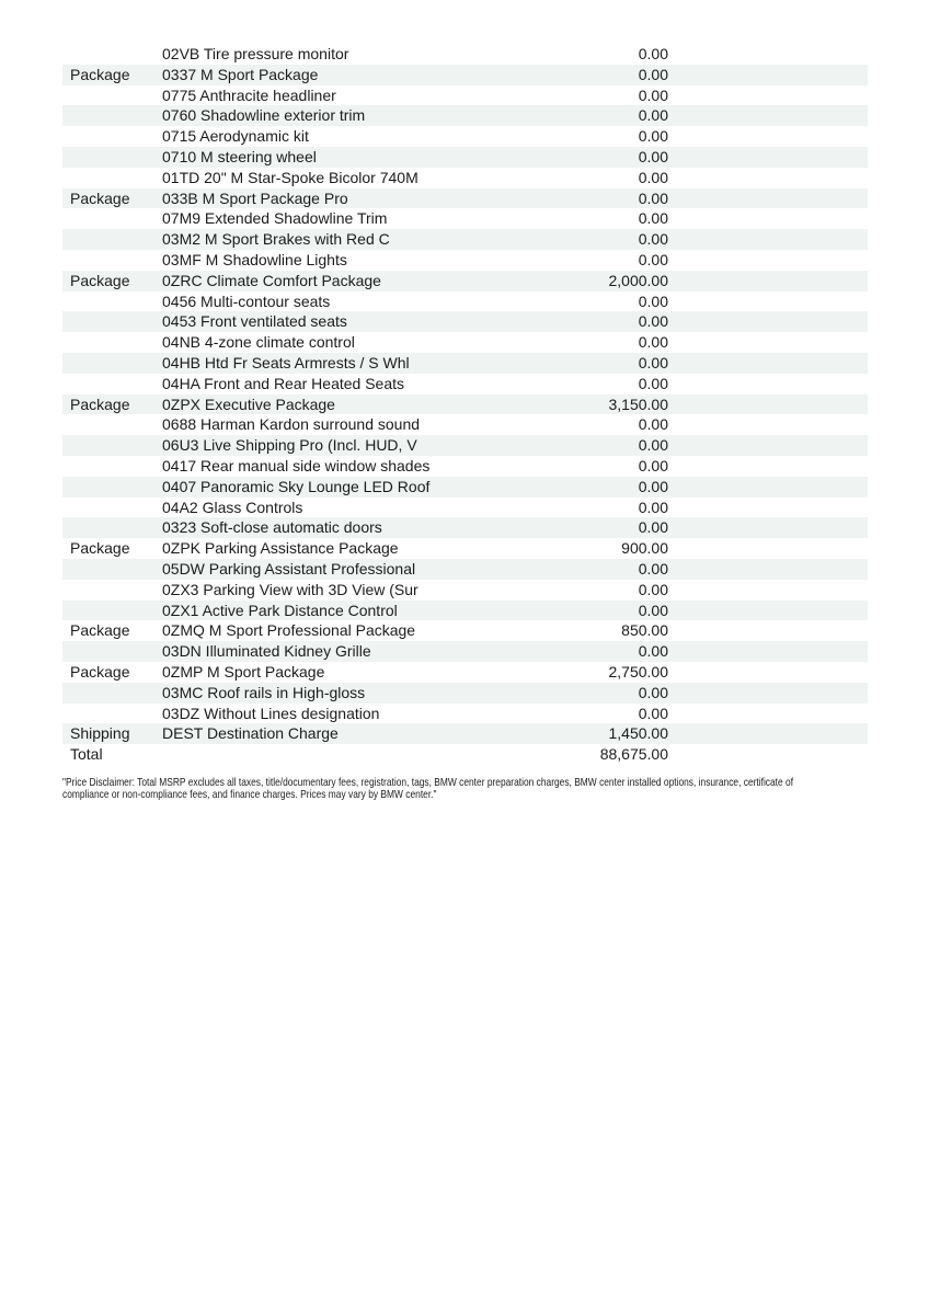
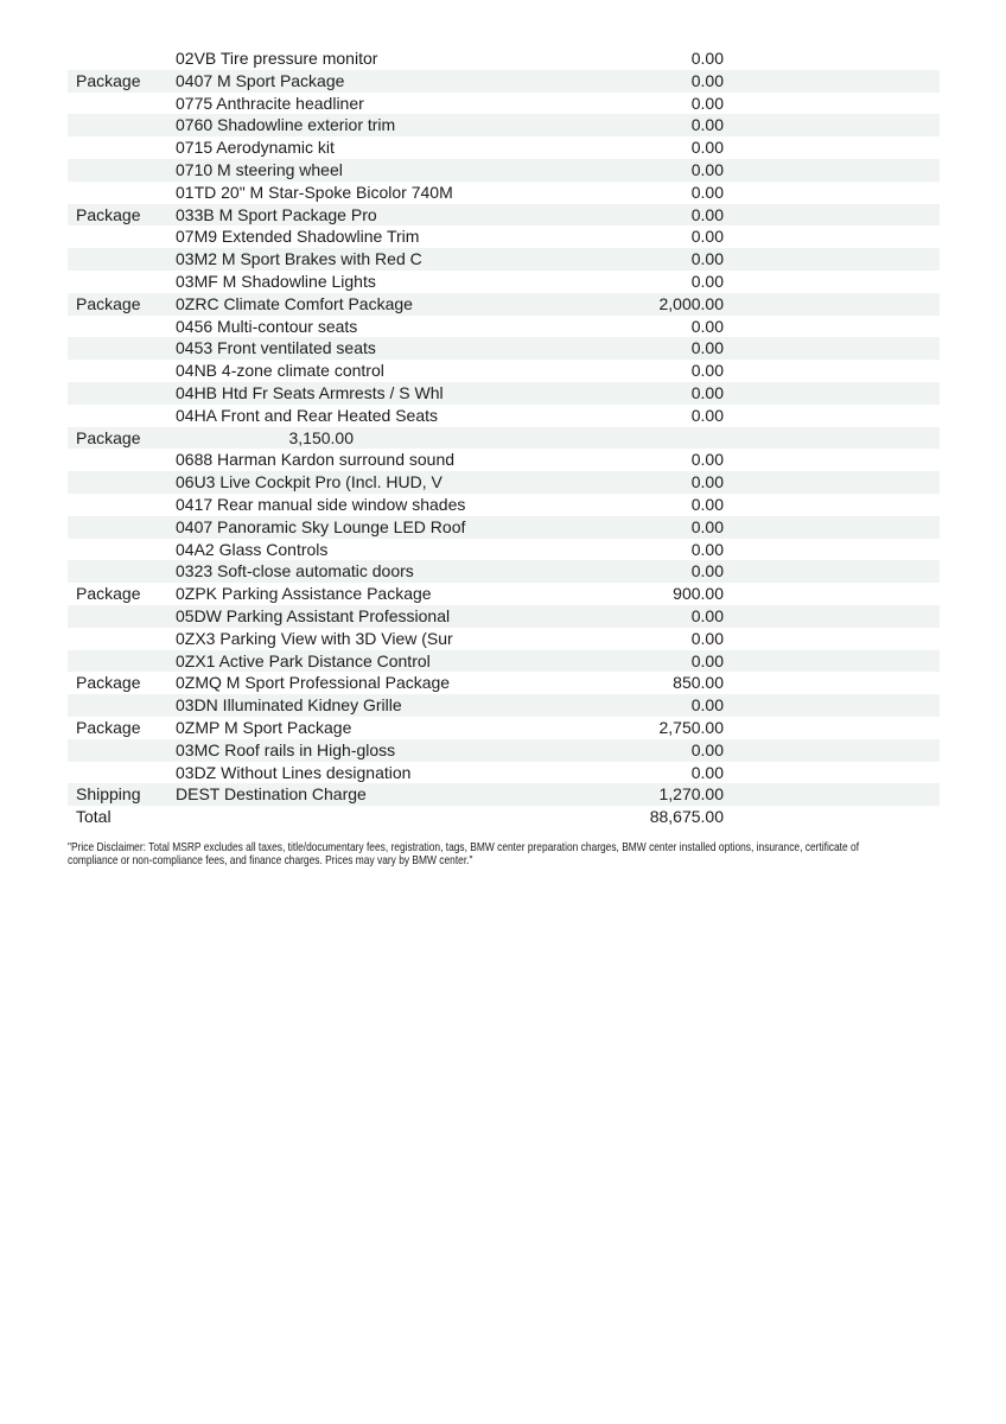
  02VB Tire pressure monitor
  0.00
  Package
- 0337 M Sport Package
+ 0407 M Sport Package
  0.00
  0775 Anthracite headliner
  0.00
  0760 Shadowline exterior trim
  0.00
  0715 Aerodynamic kit
  0.00
  0710 M steering wheel
  0.00
  01TD 20" M Star-Spoke Bicolor 740M
  0.00
  Package
  033B M Sport Package Pro
  0.00
  07M9 Extended Shadowline Trim
  0.00
  03M2 M Sport Brakes with Red C
  0.00
  03MF M Shadowline Lights
  0.00
  Package
  0ZRC Climate Comfort Package
  2,000.00
  0456 Multi-contour seats
  0.00
  0453 Front ventilated seats
  0.00
  04NB 4-zone climate control
  0.00
  04HB Htd Fr Seats Armrests / S Whl
  0.00
  04HA Front and Rear Heated Seats
  0.00
  Package
- 0ZPX Executive Package
  3,150.00
  0688 Harman Kardon surround sound
  0.00
- 06U3 Live Shipping Pro (Incl. HUD, V
+ 06U3 Live Cockpit Pro (Incl. HUD, V
  0.00
  0417 Rear manual side window shades
  0.00
  0407 Panoramic Sky Lounge LED Roof
  0.00
  04A2 Glass Controls
  0.00
  0323 Soft-close automatic doors
  0.00
  Package
  0ZPK Parking Assistance Package
  900.00
  05DW Parking Assistant Professional
  0.00
  0ZX3 Parking View with 3D View (Sur
  0.00
  0ZX1 Active Park Distance Control
  0.00
  Package
  0ZMQ M Sport Professional Package
  850.00
  03DN Illuminated Kidney Grille
  0.00
  Package
  0ZMP M Sport Package
  2,750.00
  03MC Roof rails in High-gloss
  0.00
  03DZ Without Lines designation
  0.00
  Shipping
  DEST Destination Charge
- 1,450.00
+ 1,270.00
  Total
  88,675.00
  "Price Disclaimer: Total MSRP excludes all taxes, title/documentary fees, registration, tags, BMW center preparation charges, BMW center installed options, insurance, certificate of
  compliance or non-compliance fees, and finance charges. Prices may vary by BMW center."
